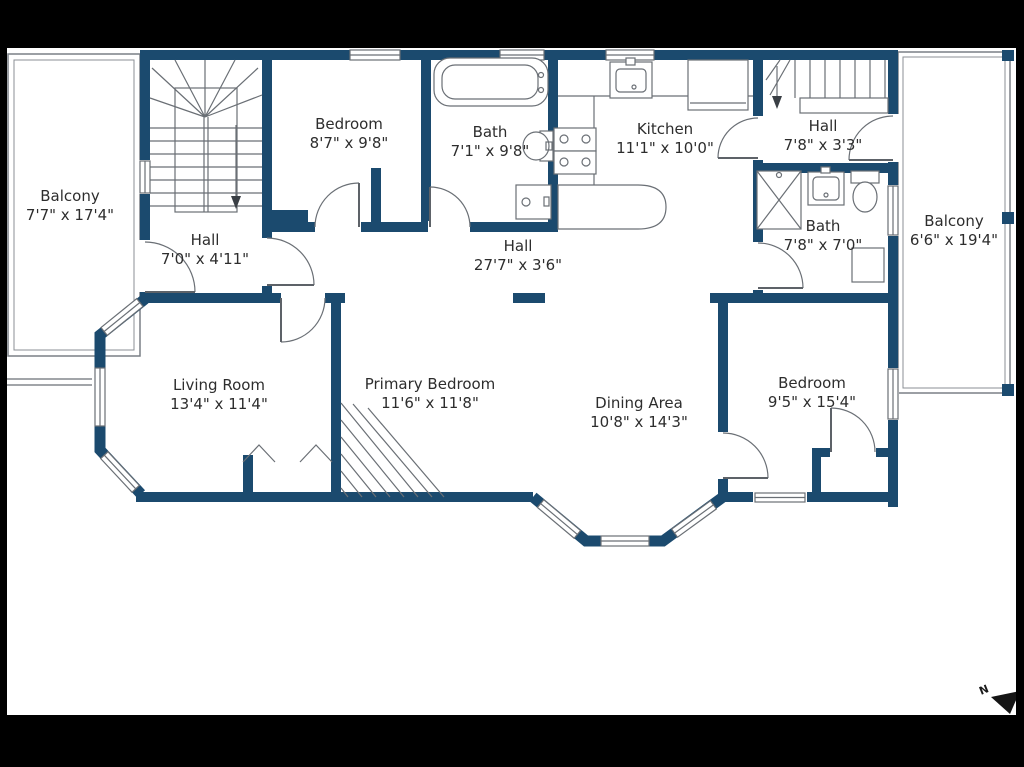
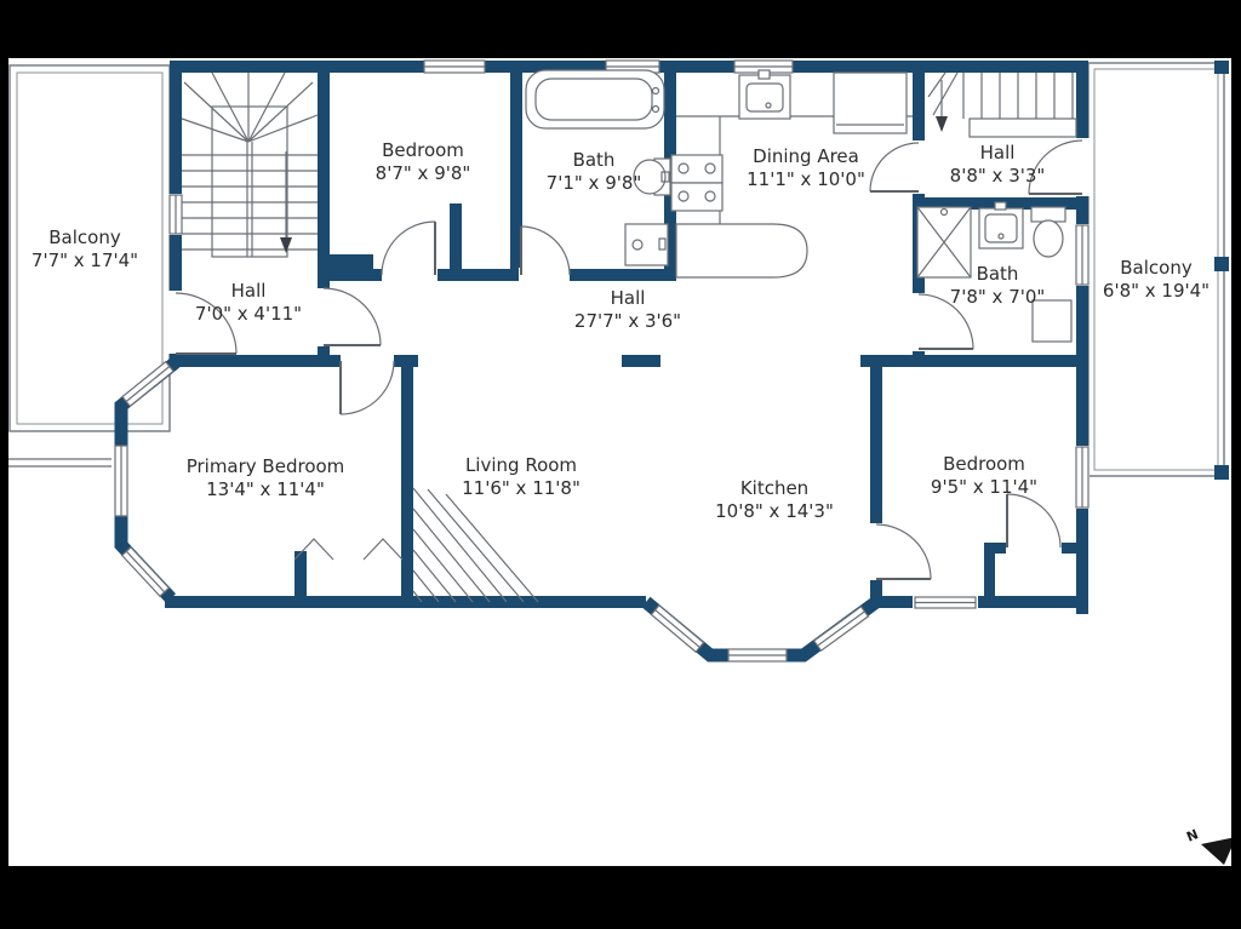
  Balcony
  7'7" x 17'4"
  Hall
  7'0" x 4'11"
  Bedroom
  8'7" x 9'8"
  Bath
  7'1" x 9'8"
- Kitchen
+ Dining Area
  11'1" x 10'0"
  Hall
- 7'8" x 3'3"
+ 8'8" x 3'3"
  Balcony
- 6'6" x 19'4"
+ 6'8" x 19'4"
  Hall
  27'7" x 3'6"
  Bath
  7'8" x 7'0"
- Living Room
+ Primary Bedroom
  13'4" x 11'4"
- Primary Bedroom
+ Living Room
  11'6" x 11'8"
- Dining Area
+ Kitchen
  10'8" x 14'3"
  Bedroom
- 9'5" x 15'4"
+ 9'5" x 11'4"
